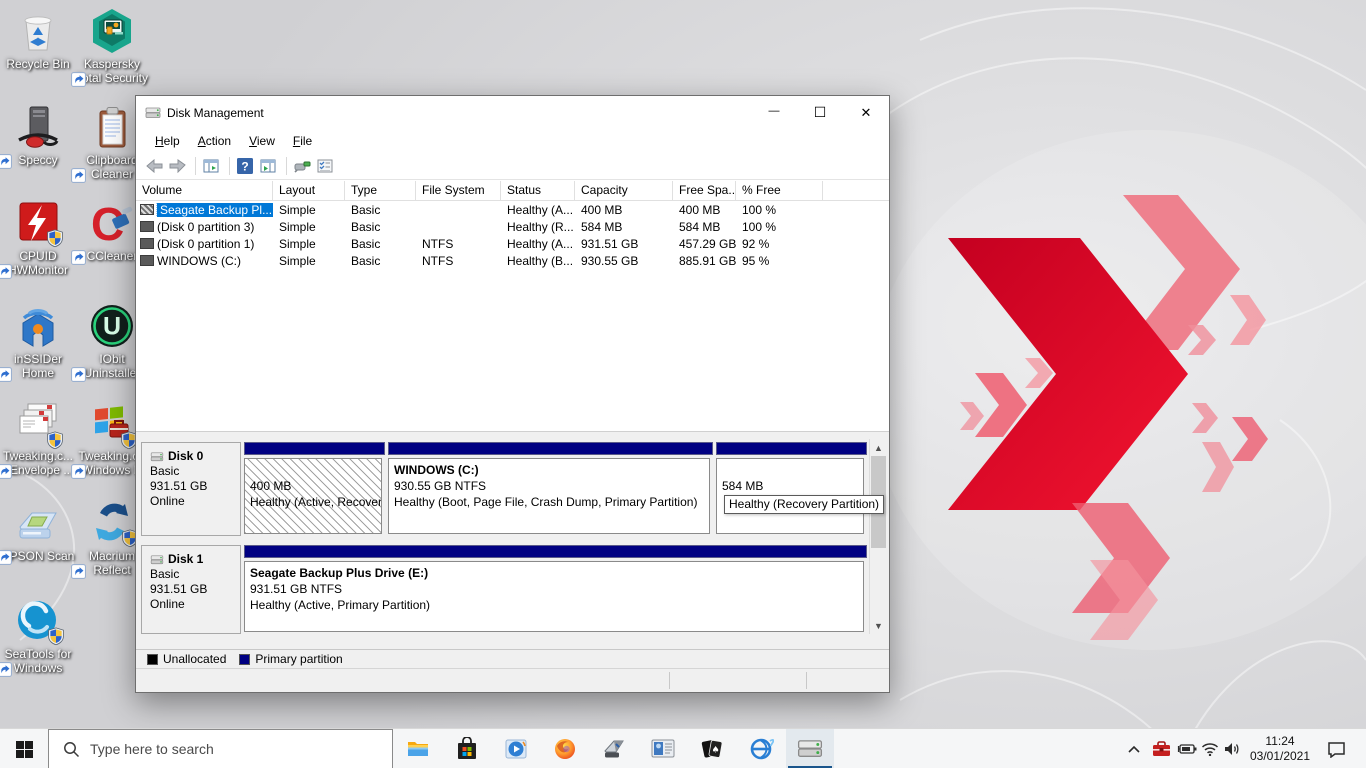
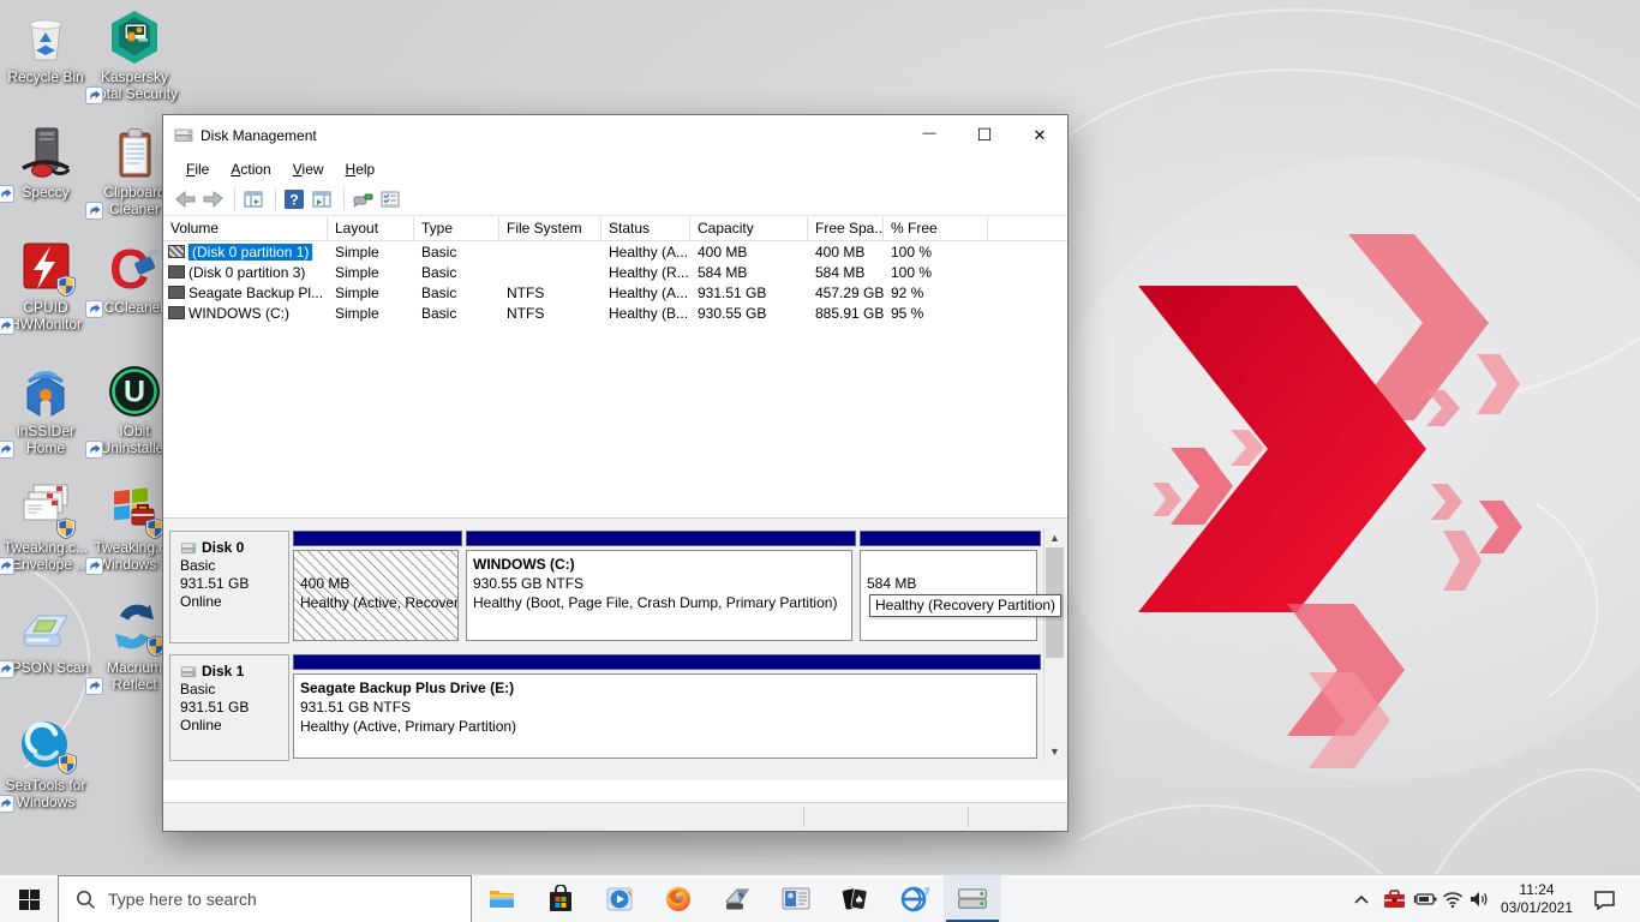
  Recycle Bin
  Kaspersky tal Security
  Speccy
  Clipboar Cleaner
  CPUID HWMonitor
  C
  CCleane
  inSSIDer Home
  U
  IObit Uninstalle
  Tweaking.c... Envelope ..
  Tweaking. Windows
  PSON Scan
  Macrium Reflect
  SeaTools for Windows
  Disk Management
  —
  ☐
  ✕
- Help
+ File
  Action
  View
- File
+ Help
  ?
  Volume
  Layout
  Type
  File System
  Status
  Capacity
  Free Spa..
  % Free
- Seagate Backup Pl...
+ (Disk 0 partition 1)
  Simple
  Basic
  Healthy (A...
  400 MB
  400 MB
  100 %
  (Disk 0 partition 3)
  Simple
  Basic
  Healthy (R...
  584 MB
  584 MB
  100 %
- (Disk 0 partition 1)
+ Seagate Backup Pl...
  Simple
  Basic
  NTFS
  Healthy (A...
  931.51 GB
  457.29 GB
  92 %
  WINDOWS (C:)
  Simple
  Basic
  NTFS
  Healthy (B...
  930.55 GB
  885.91 GB
  95 %
  Disk 0
  Basic
  931.51 GB
  Online
  400 MB
  WINDOWS (C:)
  930.55 GB NTFS
  Healthy (Boot, Page File, Crash Dump, Primary Partition)
  584 MB
  Disk 1
  Basic
  931.51 GB
  Online
  Seagate Backup Plus Drive (E:)
  931.51 GB NTFS
  Healthy (Active, Primary Partition)
  ▲
  ▼
  Healthy (Recovery Partition)
- Unallocated
- Primary partition
  Type here to search
  ♠
  11:24
  03/01/2021
